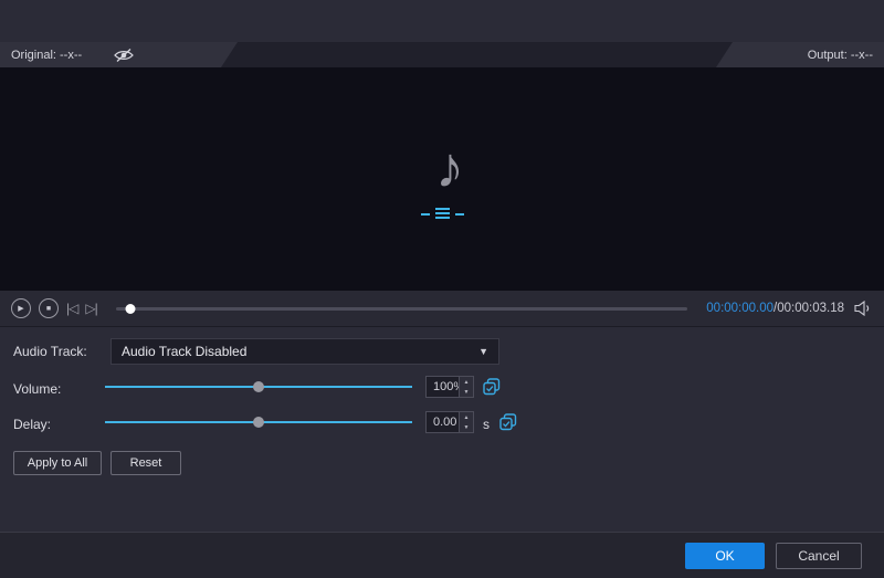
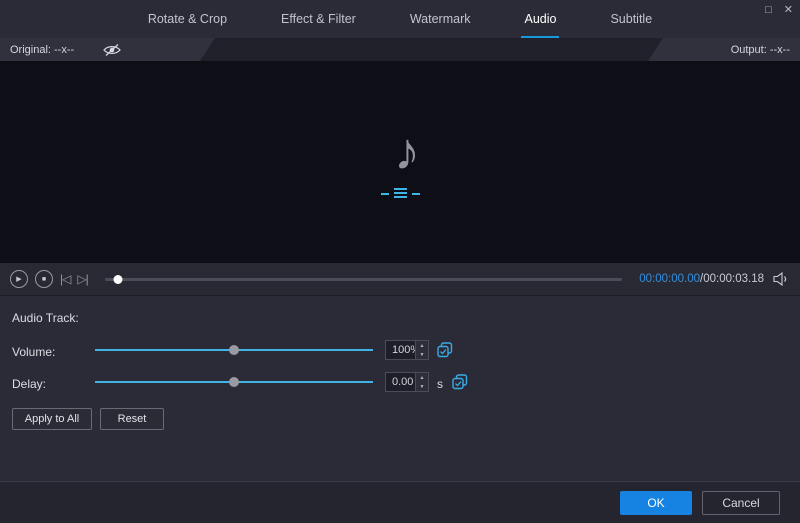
+ Rotate & Crop
+ Effect & Filter
+ Watermark
+ Audio
+ Subtitle
+ □
+ ✕
  Original: --x--
  Output: --x--
  ♪
  |◁
  ▷|
  00:00:00.00/00:00:03.18
  Audio Track:
- Audio Track Disabled
- ▼
  Volume:
  100
  Delay:
  0.00
  s
  Apply to All
  Reset
  OK
  Cancel
